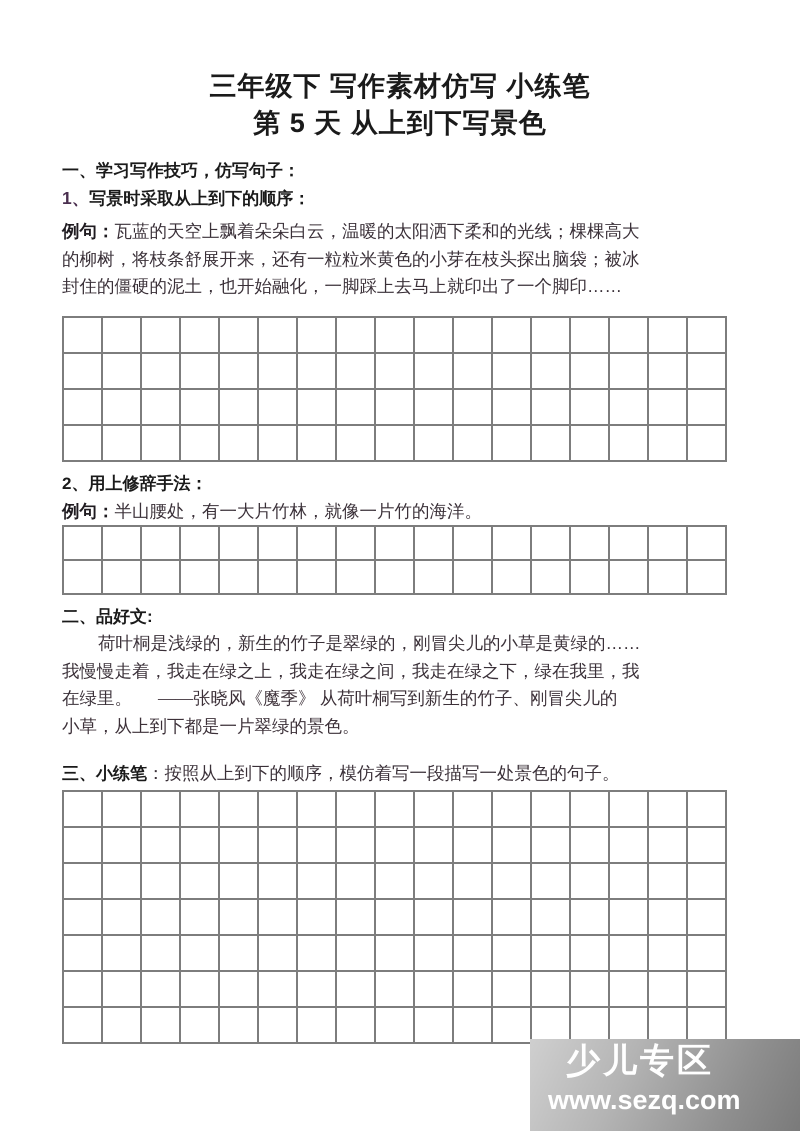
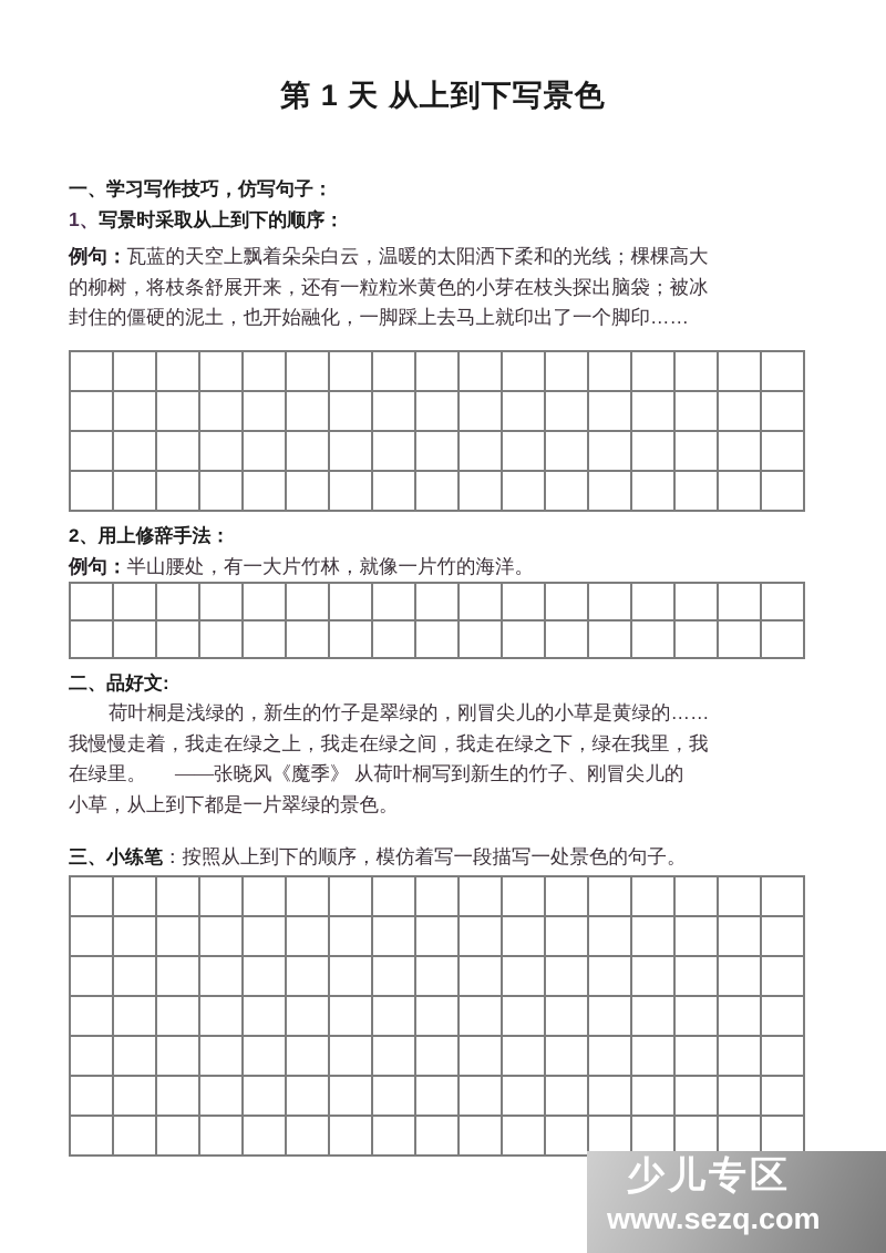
- 三年级下 写作素材仿写 小练笔
- 第 5 天 从上到下写景色
+ 第 1 天 从上到下写景色
  一、学习写作技巧，仿写句子：
  1、写景时采取从上到下的顺序：
  例句：瓦蓝的天空上飘着朵朵白云，温暖的太阳洒下柔和的光线；棵棵高大
  的柳树，将枝条舒展开来，还有一粒粒米黄色的小芽在枝头探出脑袋；被冰
  封住的僵硬的泥土，也开始融化，一脚踩上去马上就印出了一个脚印……
  2、用上修辞手法：
  例句：半山腰处，有一大片竹林，就像一片竹的海洋。
  二、品好文:
  荷叶桐是浅绿的，新生的竹子是翠绿的，刚冒尖儿的小草是黄绿的……
  我慢慢走着，我走在绿之上，我走在绿之间，我走在绿之下，绿在我里，我
  在绿里。 ——张晓风《魔季》 从荷叶桐写到新生的竹子、刚冒尖儿的
  小草，从上到下都是一片翠绿的景色。
  三、小练笔：按照从上到下的顺序，模仿着写一段描写一处景色的句子。
  少儿专区
  www.sezq.com
